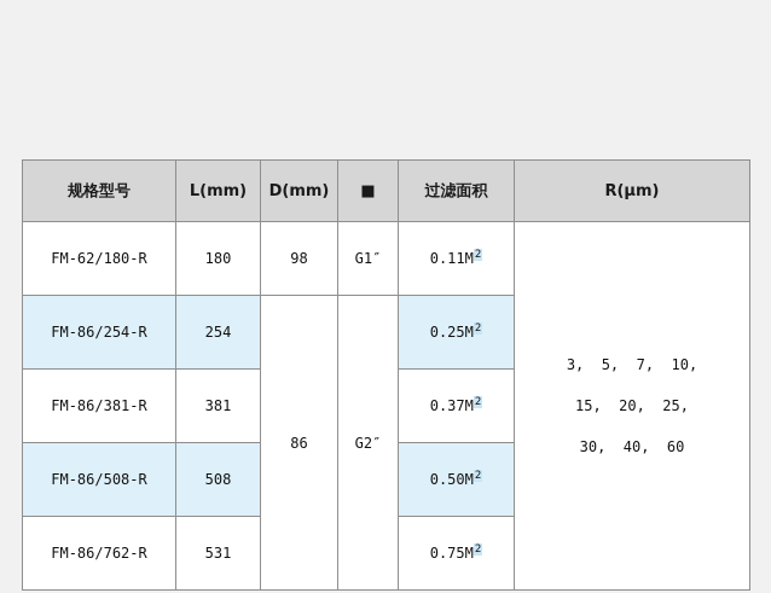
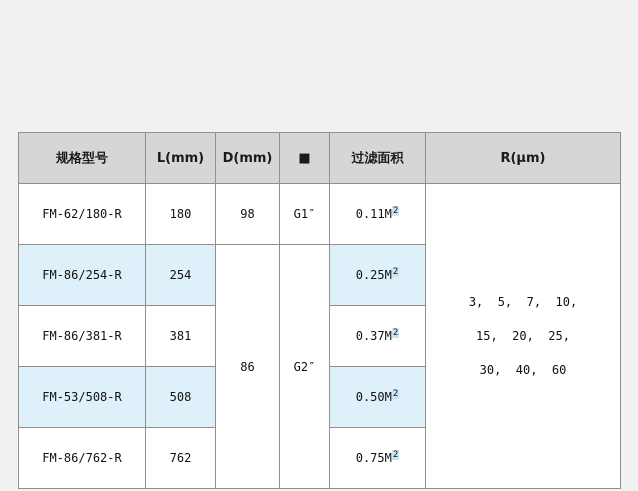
  规格型号	L(mm)	D(mm)	■	过滤面积	R(μm)
  FM-62/180-R	180	98	G1″	0.11M2	3, 5, 7, 10, 15, 20, 25, 30, 40, 60
  FM-86/254-R	254	86	G2″	0.25M2
  FM-86/381-R	381	0.37M2
- FM-86/508-R	508	0.50M2
+ FM-53/508-R	508	0.50M2
- FM-86/762-R	531	0.75M2
+ FM-86/762-R	762	0.75M2
